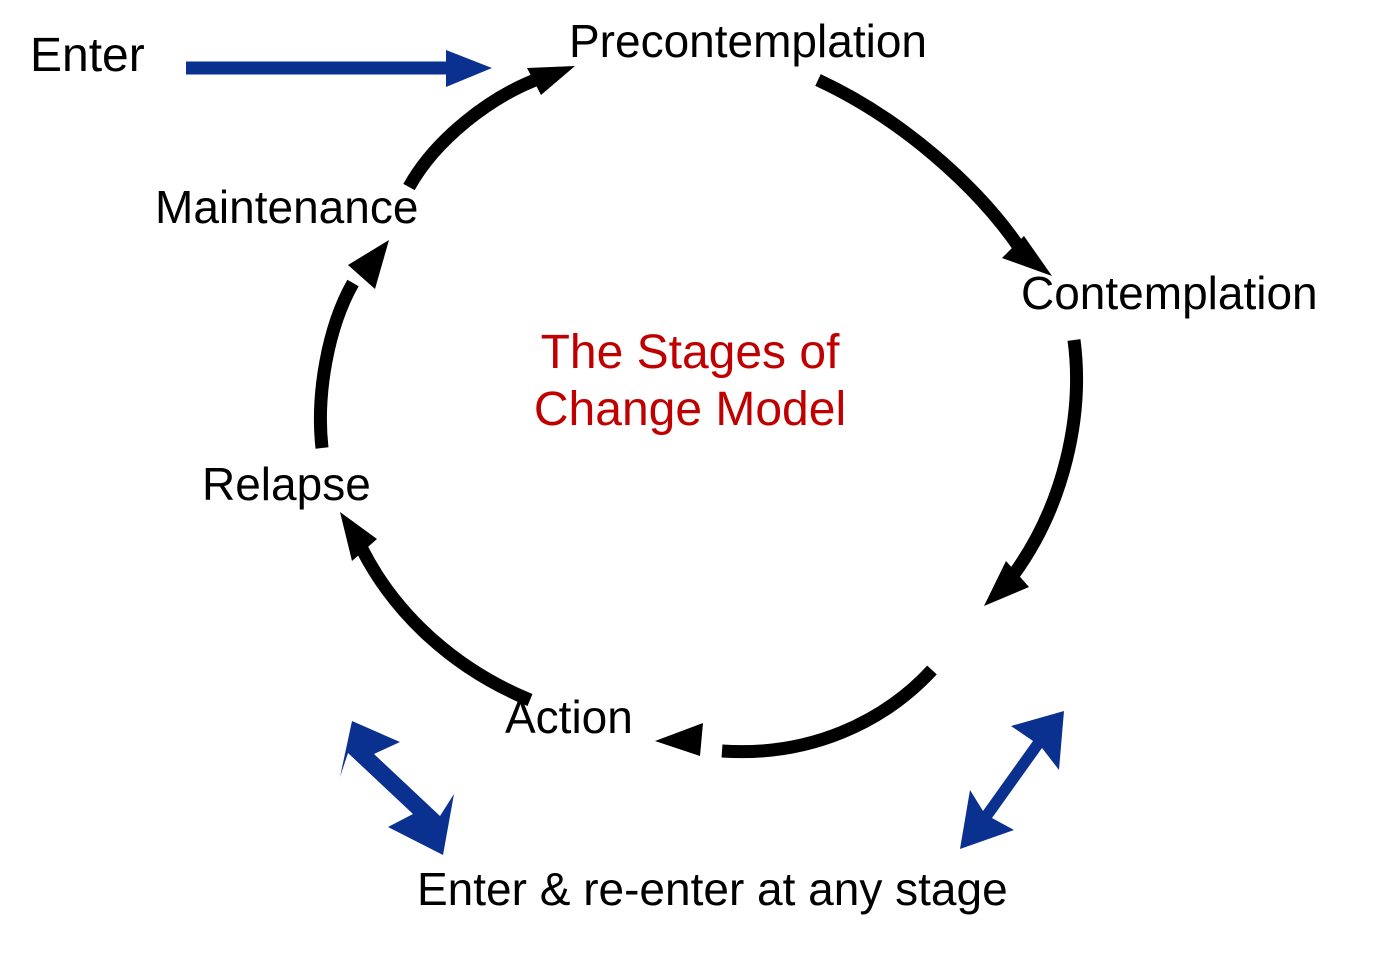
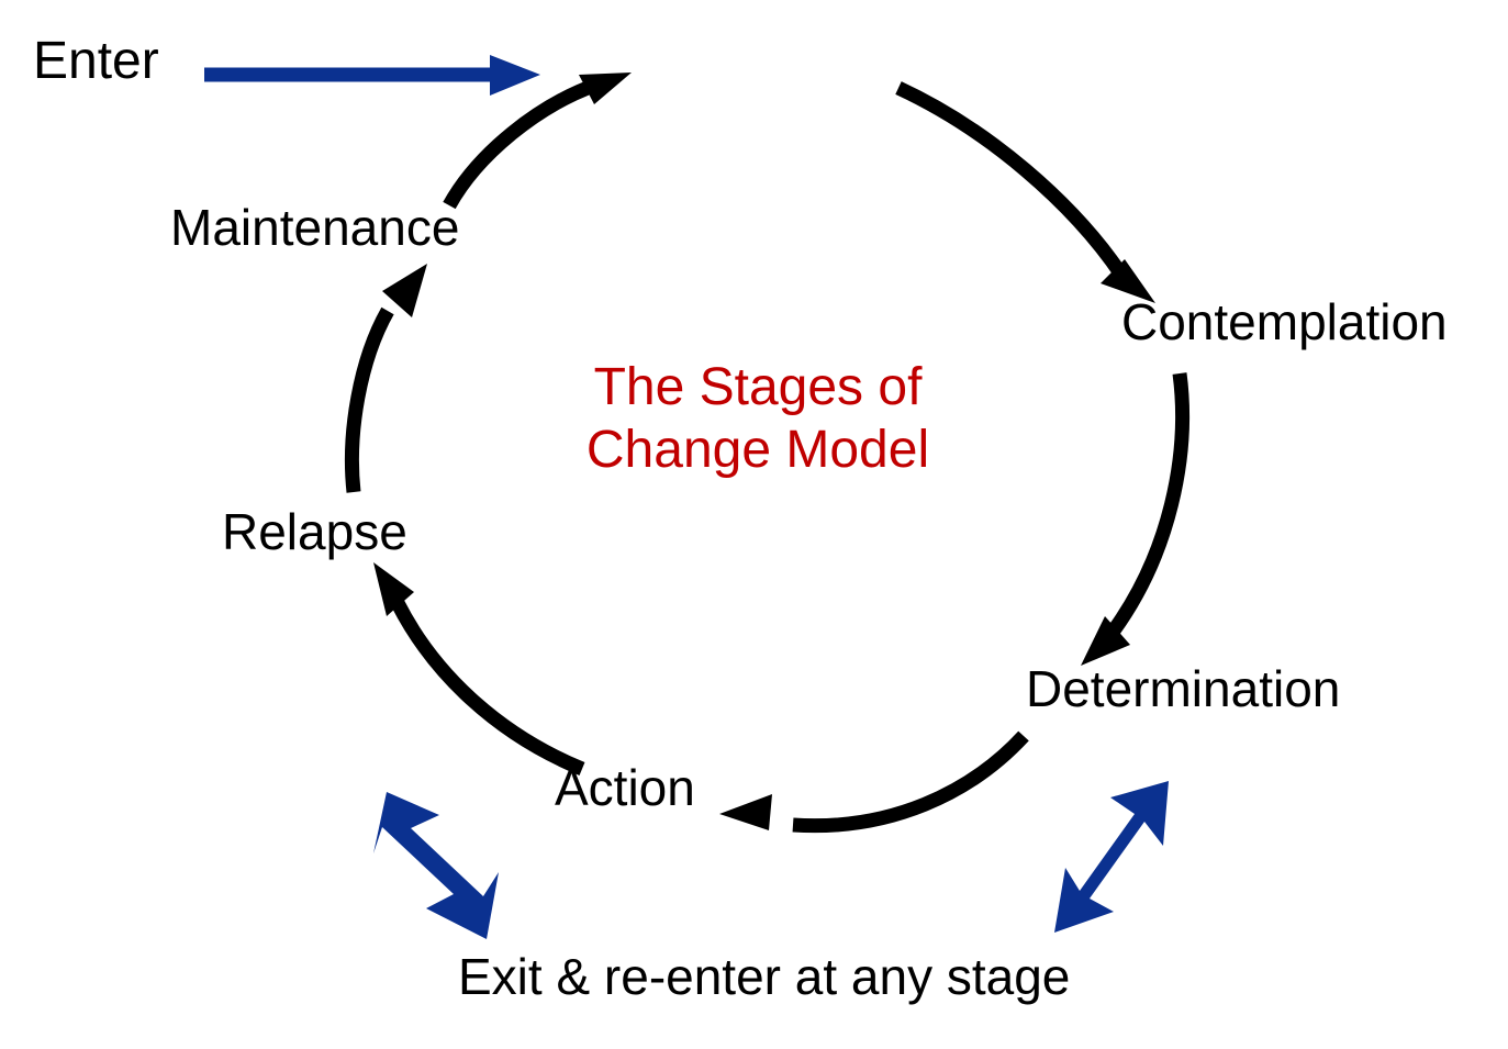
  The Stages of
  Change Model
  Enter
- Precontemplation
  Contemplation
+ Determination
  Action
  Relapse
  Maintenance
- Enter & re-enter at any stage
+ Exit & re-enter at any stage
